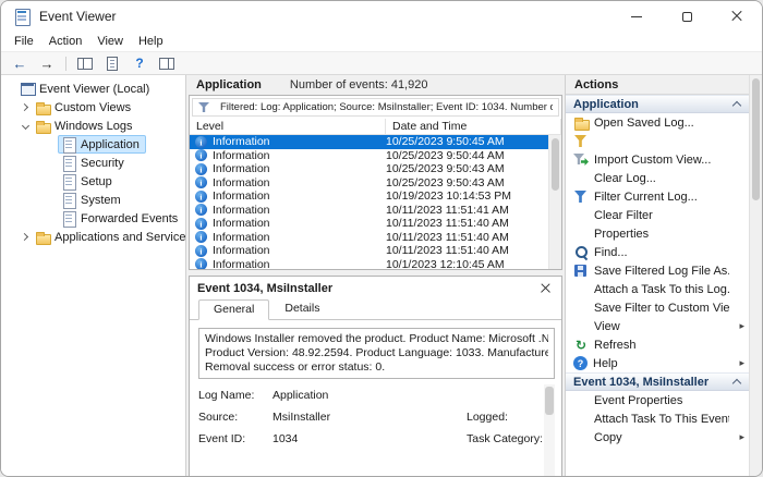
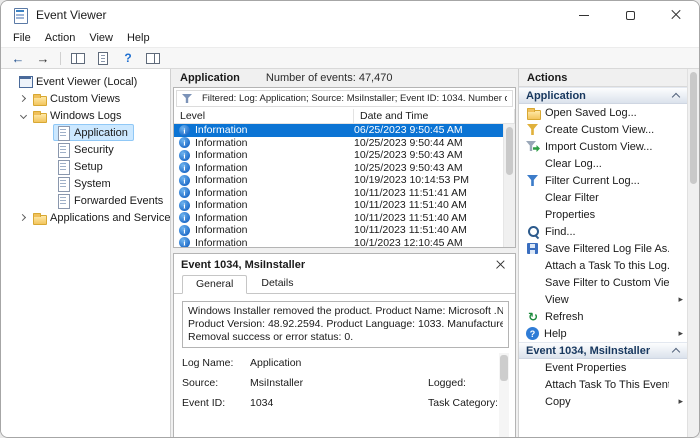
  Event Viewer
  File
  Action
  View
  Help
  Event Viewer (Local)
  Custom Views
  Windows Logs
  Application
  Security
  Setup
  System
  Forwarded Events
  Applications and Service
  Application
- Number of events: 41,920
+ Number of events: 47,470
  Filtered: Log: Application; Source: MsiInstaller; Event ID: 1034. Number
  Level
  Date and Time
  Information
- 10/25/2023 9:50:45 AM
+ 06/25/2023 9:50:45 AM
  Information
  10/25/2023 9:50:44 AM
  Information
  10/25/2023 9:50:43 AM
  Information
  10/25/2023 9:50:43 AM
  Information
  10/19/2023 10:14:53 PM
  Information
  10/11/2023 11:51:41 AM
  Information
  10/11/2023 11:51:40 AM
  Information
  10/11/2023 11:51:40 AM
  Information
  10/11/2023 11:51:40 AM
  Information
  10/1/2023 12:10:45 AM
  Event 1034, MsiInstaller
  General
  Details
  Windows Installer removed the product. Product Name: Microsoft .N
  Product Version: 48.92.2594. Product Language: 1033. Manufacture
  Removal success or error status: 0.
  Log Name:
  Application
  Source:
  MsiInstaller
  Logged:
  Event ID:
  1034
  Task Category:
  Actions
  Application
  Open Saved Log...
+ Create Custom View...
  Import Custom View...
  Clear Log...
  Filter Current Log...
  Clear Filter
  Properties
  Find...
  Save Filtered Log File As.
  Attach a Task To this Log.
  Save Filter to Custom Vie
  View
  ▸
  Refresh
  Help
  ▸
  Event 1034, MsiInstaller
  Event Properties
  Attach Task To This Even
  Copy
  ▸
